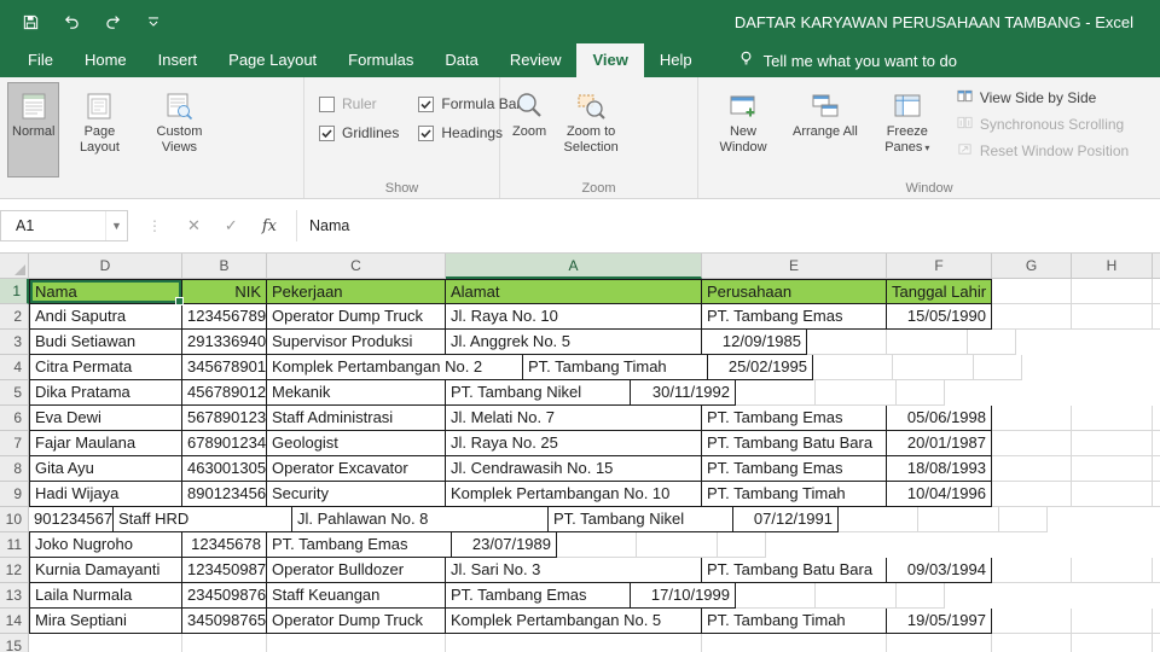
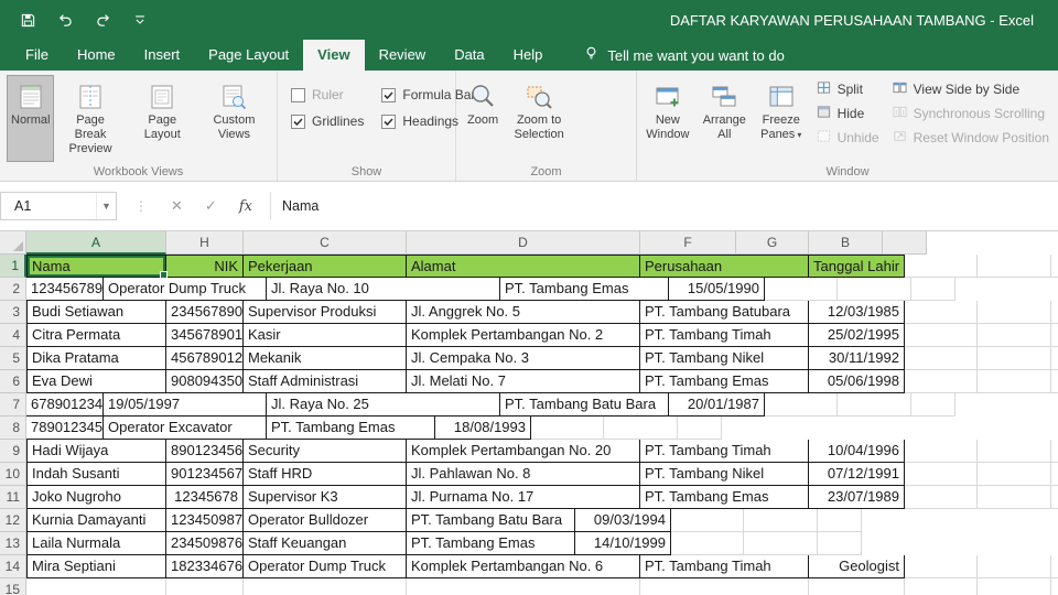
  DAFTAR KARYAWAN PERUSAHAAN TAMBANG - Excel
  File
  Home
  Insert
  Page Layout
- Formulas
- Data
+ View
  Review
- View
+ Data
  Help
- Tell me what you want to do
+ Tell me want you want to do
  Normal
+ Page Break Preview
  Page Layout
  Custom Views
+ Workbook Views
  Ruler
  Formula Ba
  Gridlines
  Headings
  Show
  Zoom
  Zoom to Selection
  Zoom
  New Window
  Arrange All
  Freeze Panes ▾
+ Split
+ Hide
+ Unhide
  View Side by Side
  Synchronous Scrolling
  Reset Window Position
  Window
  A1
  ▼
  ⋮
  ✕
  ✓
  fx
  Nama
- D
+ A
- B
+ H
  C
- A
+ D
- E
  F
  G
- H
+ B
  1
  Nama
  NIK
  Pekerjaan
  Alamat
  Perusahaan
  Tanggal Lahir
  2
- Andi Saputra
  123456789
  Operator Dump Truck
  Jl. Raya No. 10
  PT. Tambang Emas
  15/05/1990
  3
  Budi Setiawan
- 291336940
+ 234567890
  Supervisor Produksi
  Jl. Anggrek No. 5
+ PT. Tambang Batubara
- 12/09/1985
+ 12/03/1985
  4
  Citra Permata
  345678901
+ Kasir
  Komplek Pertambangan No. 2
  PT. Tambang Timah
  25/02/1995
  5
  Dika Pratama
  456789012
  Mekanik
+ Jl. Cempaka No. 3
  PT. Tambang Nikel
  30/11/1992
  6
  Eva Dewi
- 567890123
+ 908094350
  Staff Administrasi
  Jl. Melati No. 7
  PT. Tambang Emas
  05/06/1998
  7
- Fajar Maulana
  678901234
- Geologist
+ 19/05/1997
  Jl. Raya No. 25
  PT. Tambang Batu Bara
  20/01/1987
  8
- Gita Ayu
- 463001305
+ 789012345
  Operator Excavator
- Jl. Cendrawasih No. 15
  PT. Tambang Emas
  18/08/1993
  9
  Hadi Wijaya
  890123456
  Security
- Komplek Pertambangan No. 10
+ Komplek Pertambangan No. 20
  PT. Tambang Timah
  10/04/1996
  10
+ Indah Susanti
  901234567
  Staff HRD
  Jl. Pahlawan No. 8
  PT. Tambang Nikel
  07/12/1991
  11
  Joko Nugroho
  12345678
+ Supervisor K3
+ Jl. Purnama No. 17
  PT. Tambang Emas
  23/07/1989
  12
  Kurnia Damayanti
  123450987
  Operator Bulldozer
- Jl. Sari No. 3
  PT. Tambang Batu Bara
  09/03/1994
  13
  Laila Nurmala
  234509876
  Staff Keuangan
  PT. Tambang Emas
- 17/10/1999
+ 14/10/1999
  14
  Mira Septiani
- 345098765
+ 182334676
  Operator Dump Truck
- Komplek Pertambangan No. 5
+ Komplek Pertambangan No. 6
  PT. Tambang Timah
- 19/05/1997
+ Geologist
  15
